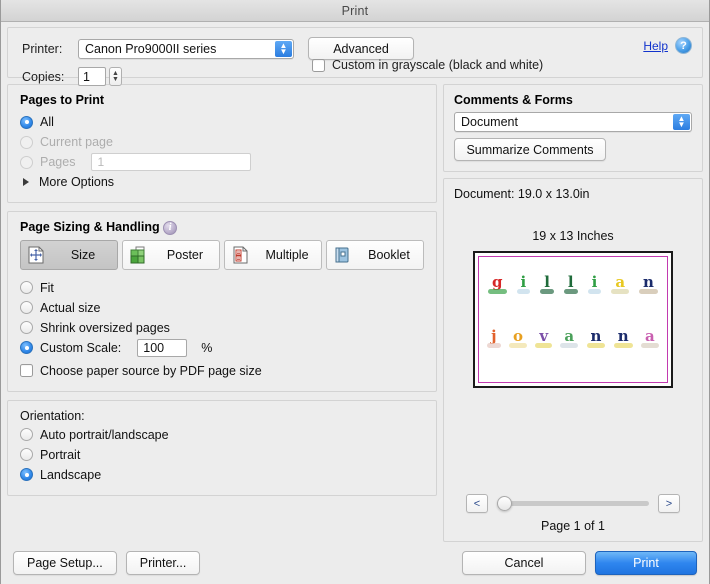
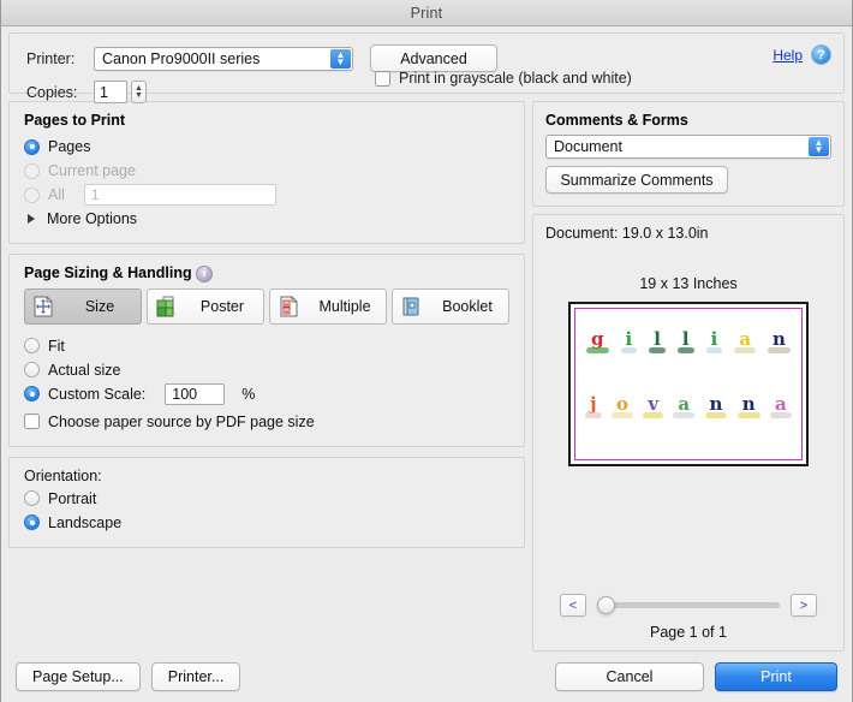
  Print
  Printer:
  Canon Pro9000II series
  ▲
  ▼
  Advanced
  Copies:
  1
- Custom in grayscale (black and white)
+ Print in grayscale (black and white)
  Help
  ?
  Pages to Print
- All
+ Pages
  Current page
- Pages
+ All
  1
  More Options
  Page Sizing & Handling i
  Size
  Poster
  Multiple
  Booklet
  Fit
  Actual size
- Shrink oversized pages
  Custom Scale:
  100
  %
  Choose paper source by PDF page size
  Orientation:
- Auto portrait/landscape
  Portrait
  Landscape
  Comments & Forms
  Document
  ▲
  ▼
  Summarize Comments
  Document: 19.0 x 13.0in
  19 x 13 Inches
  g
  i
  l
  l
  i
  a
  n
  j
  o
  v
  a
  n
  n
  a
  <
  >
  Page 1 of 1
  Page Setup...
  Printer...
  Cancel
  Print
